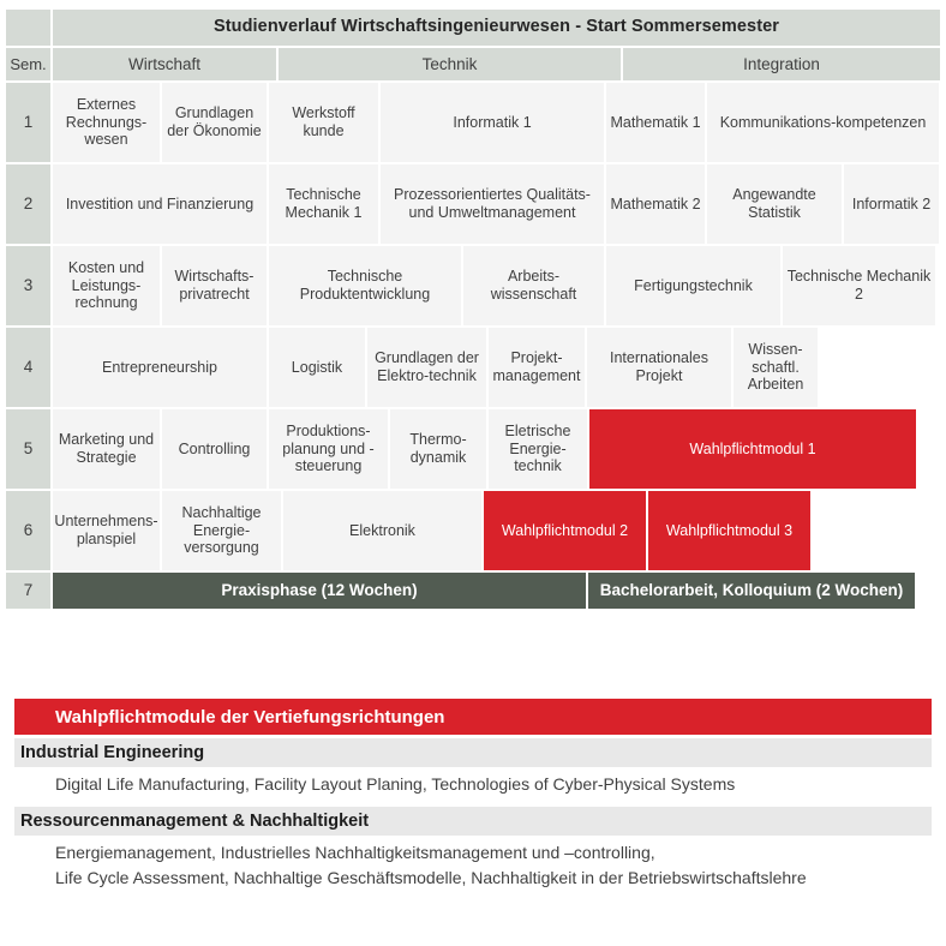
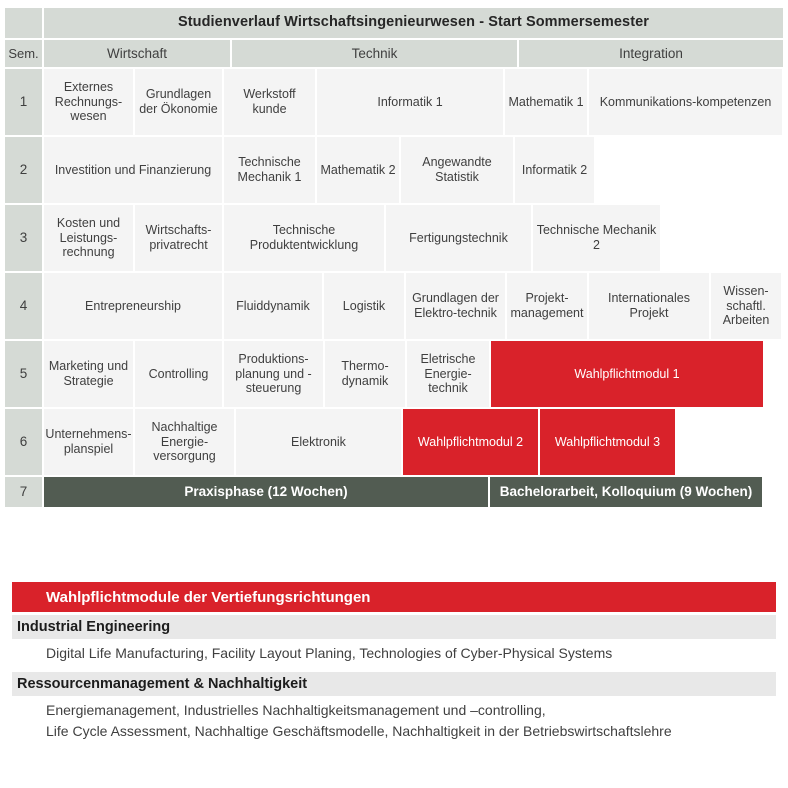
  Studienverlauf Wirtschaftsingenieurwesen - Start Sommersemester
  Sem.
  Wirtschaft
  Technik
  Integration
  1
  Externes Rechnungs-wesen
  Grundlagen der Ökonomie
  Werkstoff kunde
  Informatik 1
  Mathematik 1
  Kommunikations-kompetenzen
  2
  Investition und Finanzierung
  Technische Mechanik 1
- Prozessorientiertes Qualitäts- und Umweltmanagement
  Mathematik 2
  Angewandte Statistik
  Informatik 2
  3
  Kosten und Leistungs-rechnung
  Wirtschafts-privatrecht
  Technische Produktentwicklung
- Arbeits-wissenschaft
  Fertigungstechnik
  Technische Mechanik 2
  4
  Entrepreneurship
+ Fluiddynamik
  Logistik
  Grundlagen der Elektro-technik
  Projekt-management
  Internationales Projekt
  Wissen-schaftl. Arbeiten
  5
  Marketing und Strategie
  Controlling
  Produktions-planung und -steuerung
  Thermo-dynamik
  Eletrische Energie-technik
  Wahlpflichtmodul 1
  6
  Unternehmens-planspiel
  Nachhaltige Energie-versorgung
  Elektronik
  Wahlpflichtmodul 2
  Wahlpflichtmodul 3
  7
  Praxisphase (12 Wochen)
- Bachelorarbeit, Kolloquium (2 Wochen)
+ Bachelorarbeit, Kolloquium (9 Wochen)
  Wahlpflichtmodule der Vertiefungsrichtungen
  Industrial Engineering
  Digital Life Manufacturing, Facility Layout Planing, Technologies of Cyber-Physical Systems
  Ressourcenmanagement & Nachhaltigkeit
  Energiemanagement, Industrielles Nachhaltigkeitsmanagement und –controlling,
  Life Cycle Assessment, Nachhaltige Geschäftsmodelle, Nachhaltigkeit in der Betriebswirtschaftslehre
